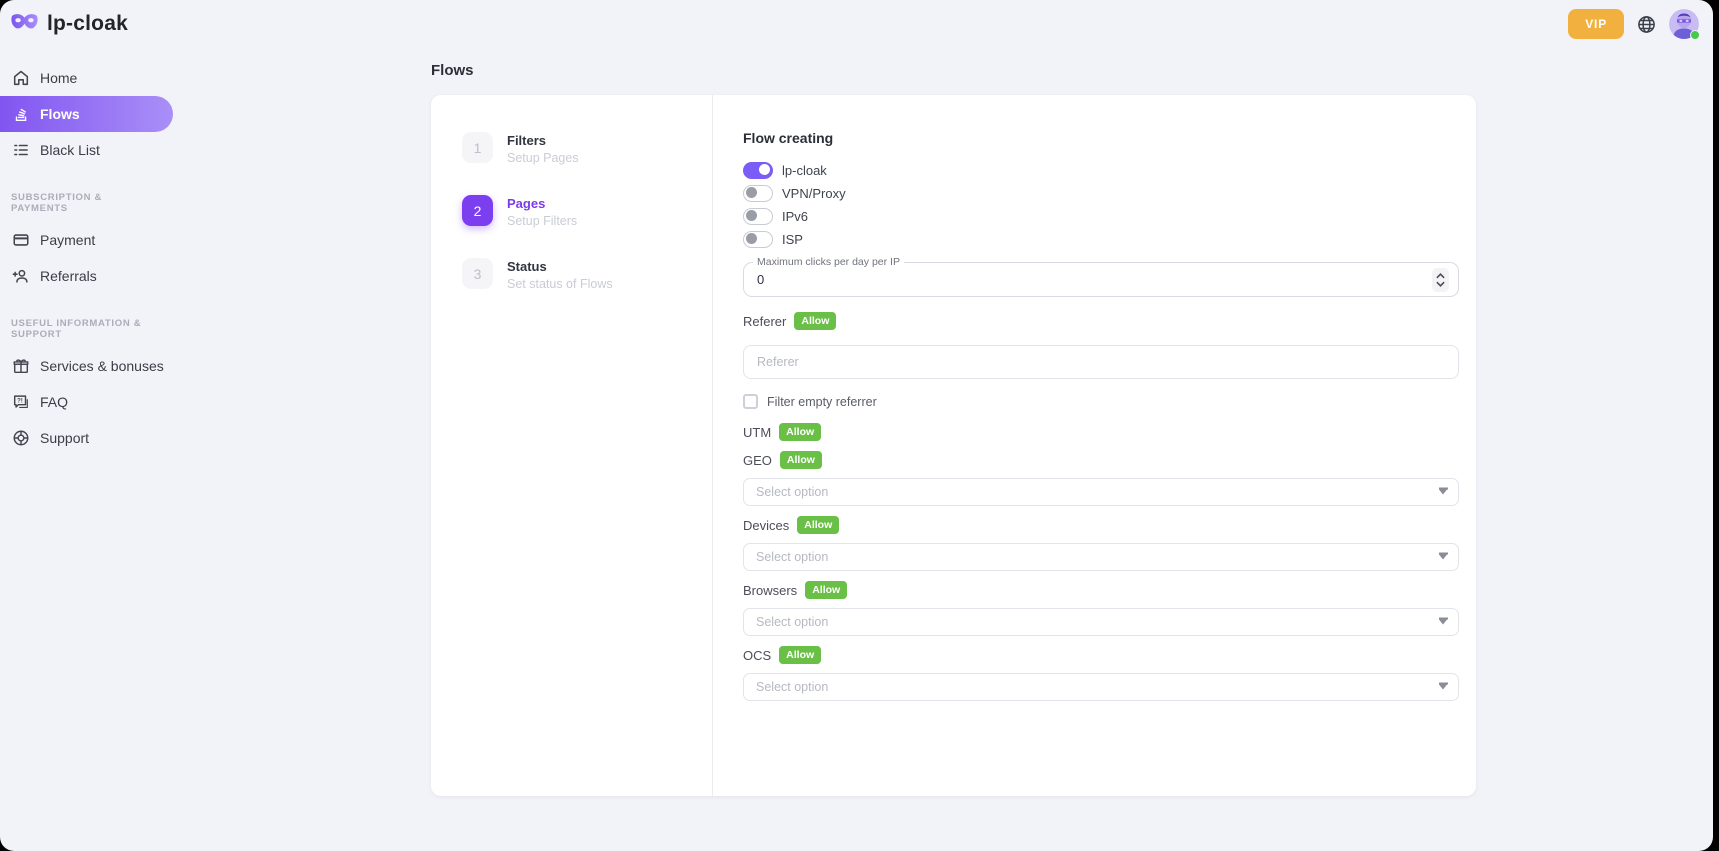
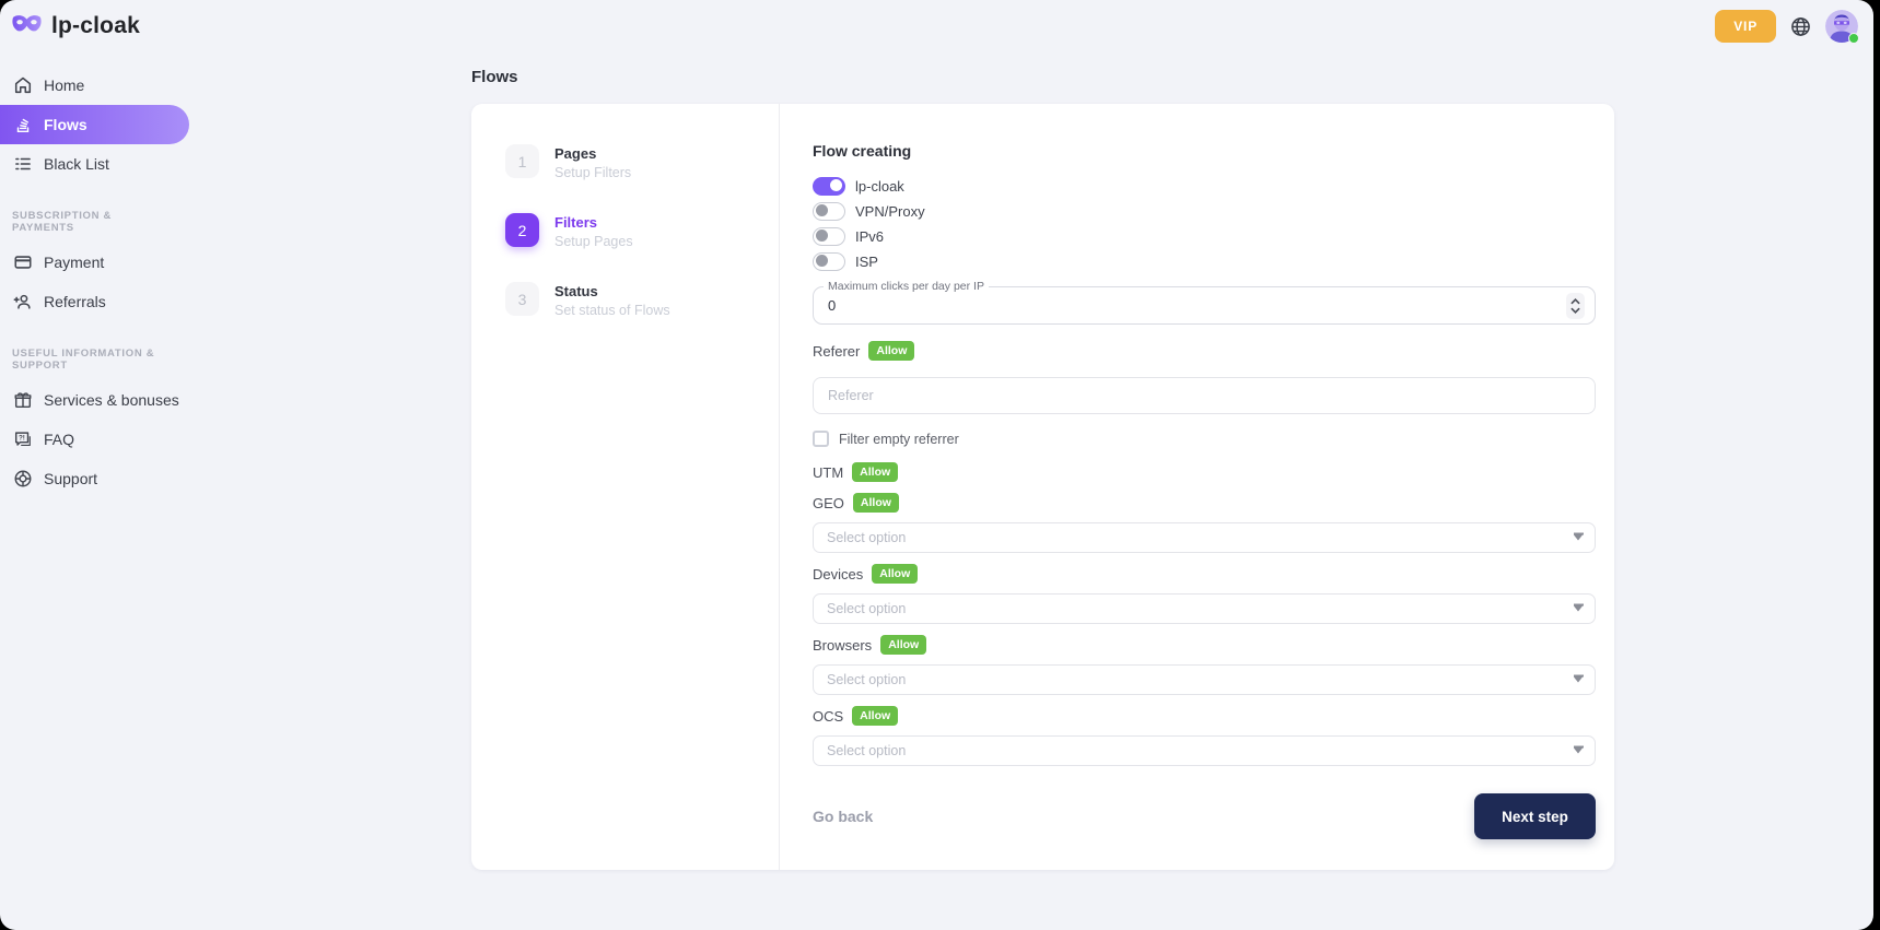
  lp-cloak
  VIP
  Home
  Flows
  Black List
  SUBSCRIPTION & PAYMENTS
  Payment
  Referrals
  USEFUL INFORMATION & SUPPORT
  Services & bonuses
  FAQ
  Support
  Flows
  1
- Filters
+ Pages
- Setup Pages
+ Setup Filters
  2
- Pages
+ Filters
- Setup Filters
+ Setup Pages
  3
  Status
  Set status of Flows
  Flow creating
  lp-cloak
  VPN/Proxy
  IPv6
  ISP
  Maximum clicks per day per IP
  0
  Referer
  Allow
  Referer
  Filter empty referrer
  UTM
  Allow
  GEO
  Allow
  Select option
  Devices
  Allow
  Select option
  Browsers
  Allow
  Select option
  OCS
  Allow
  Select option
+ Go back
+ Next step
